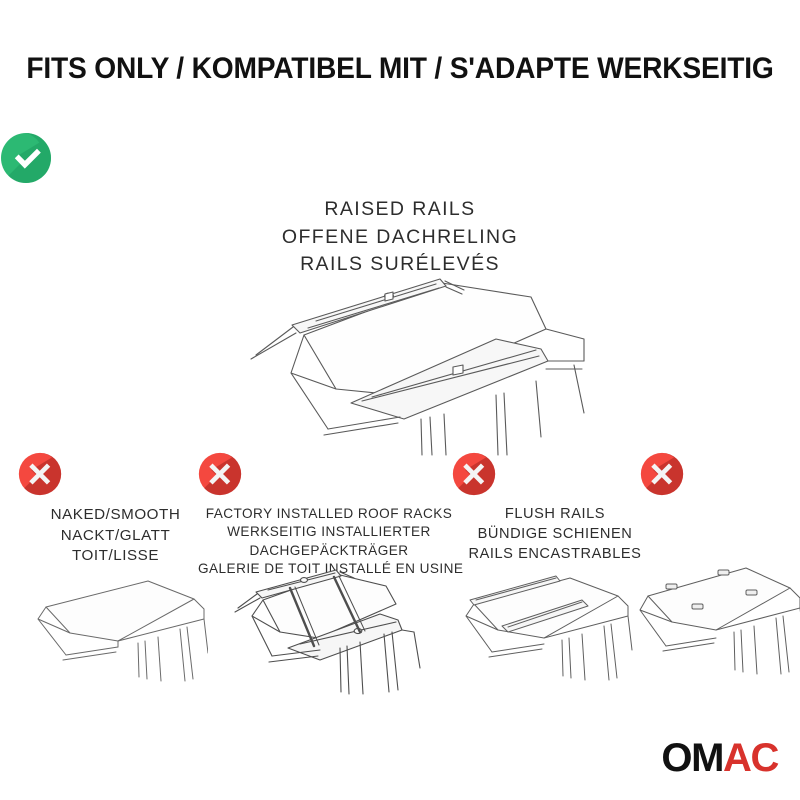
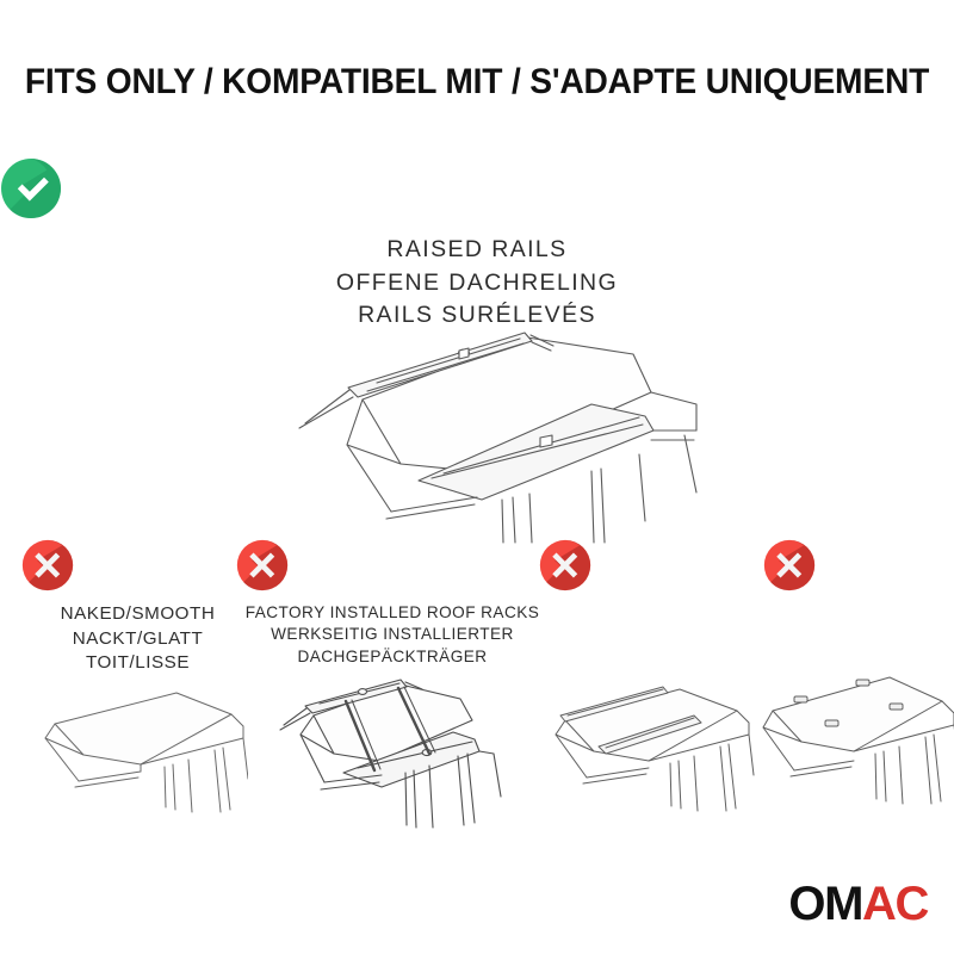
- FITS ONLY / KOMPATIBEL MIT / S'ADAPTE WERKSEITIG
+ FITS ONLY / KOMPATIBEL MIT / S'ADAPTE UNIQUEMENT
  RAISED RAILS
  OFFENE DACHRELING
  RAILS SURÉLEVÉS
  NAKED/SMOOTH
  NACKT/GLATT
  TOIT/LISSE
  FACTORY INSTALLED ROOF RACKS
  WERKSEITIG INSTALLIERTER
  DACHGEPÄCKTRÄGER
- GALERIE DE TOIT INSTALLÉ EN USINE
- FLUSH RAILS
- BÜNDIGE SCHIENEN
- RAILS ENCASTRABLES
  OMAC
